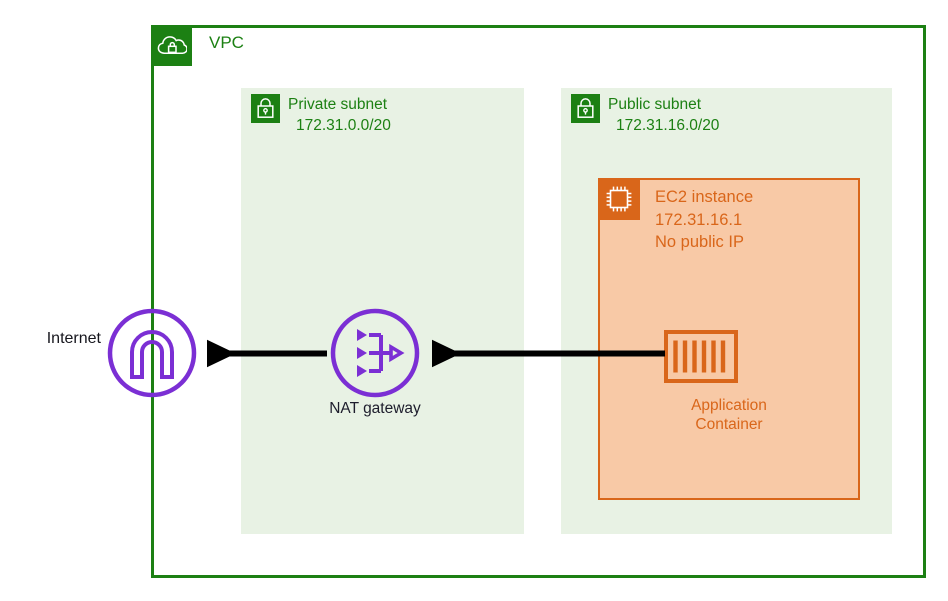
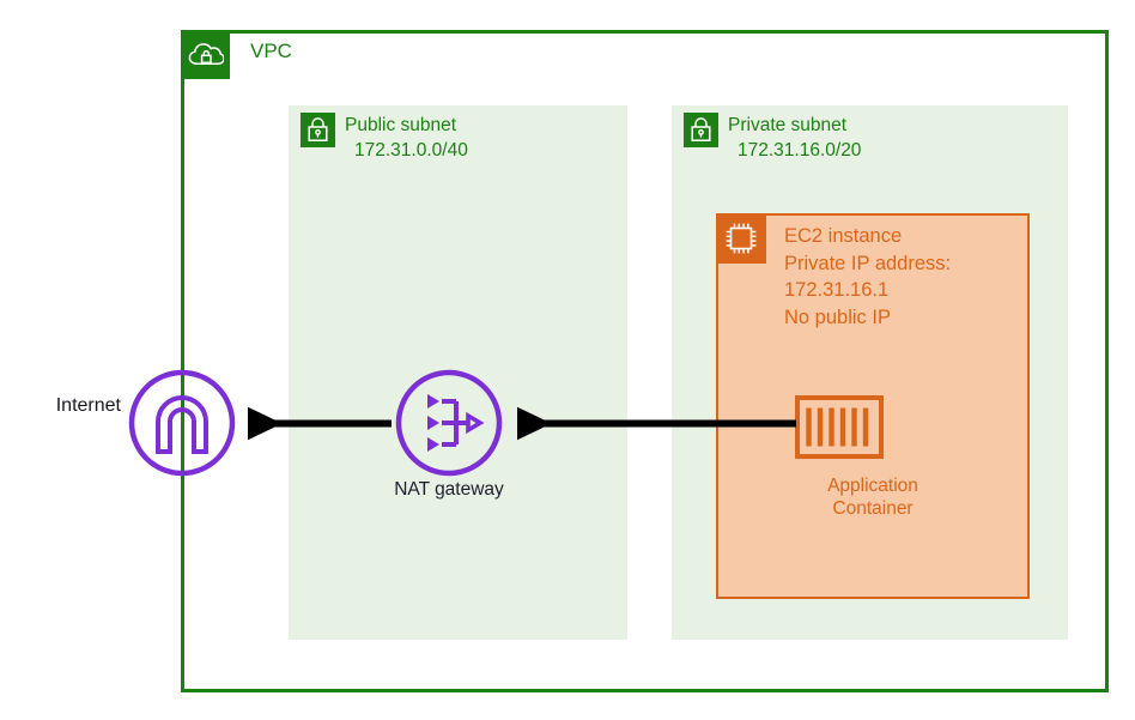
  VPC
- Private subnet
+ Public subnet
- 172.31.0.0/20
+ 172.31.0.0/40
- Public subnet
+ Private subnet
  172.31.16.0/20
  EC2 instance
+ Private IP address:
  172.31.16.1
  No public IP
  Application
  Container
  NAT gateway
  Internet
